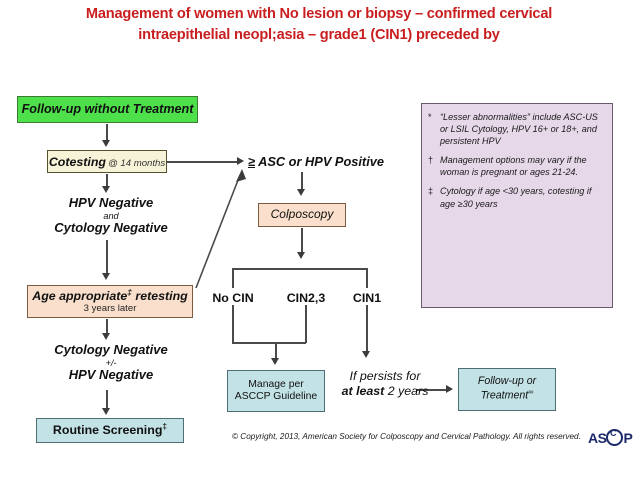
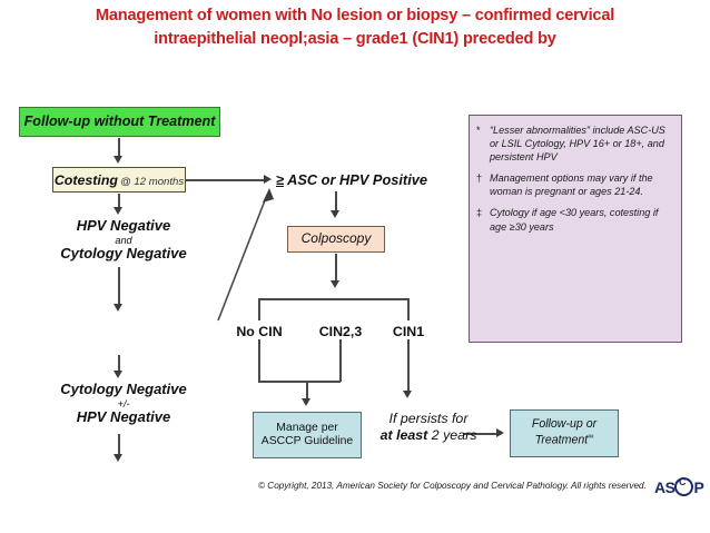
  Management of women with No lesion or biopsy – confirmed cervical
  intraepithelial neopl;asia – grade1 (CIN1) preceded by
  Follow-up without Treatment
- Cotesting @ 14 months
+ Cotesting @ 12 months
  HPV Negative
  and
  Cytology Negative
- Age appropriate‡ retesting
- 3 years later
  Cytology Negative
  +/-
  HPV Negative
- Routine Screening‡
  ≥ ASC or HPV Positive
  Colposcopy
  No CIN
  CIN2,3
  CIN1
  Manage per
  ASCCP Guideline
  If persists for
  at least 2 years
  Follow-up or
  Treatment∞
  *
  “Lesser abnormalities” include ASC-US or LSIL Cytology, HPV 16+ or 18+, and persistent HPV
  †
  Management options may vary if the woman is pregnant or ages 21-24.
  ‡
  Cytology if age <30 years, cotesting if age ≥30 years
  © Copyright, 2013, American Society for Colposcopy and Cervical Pathology. All rights reserved.
  AS
  P
